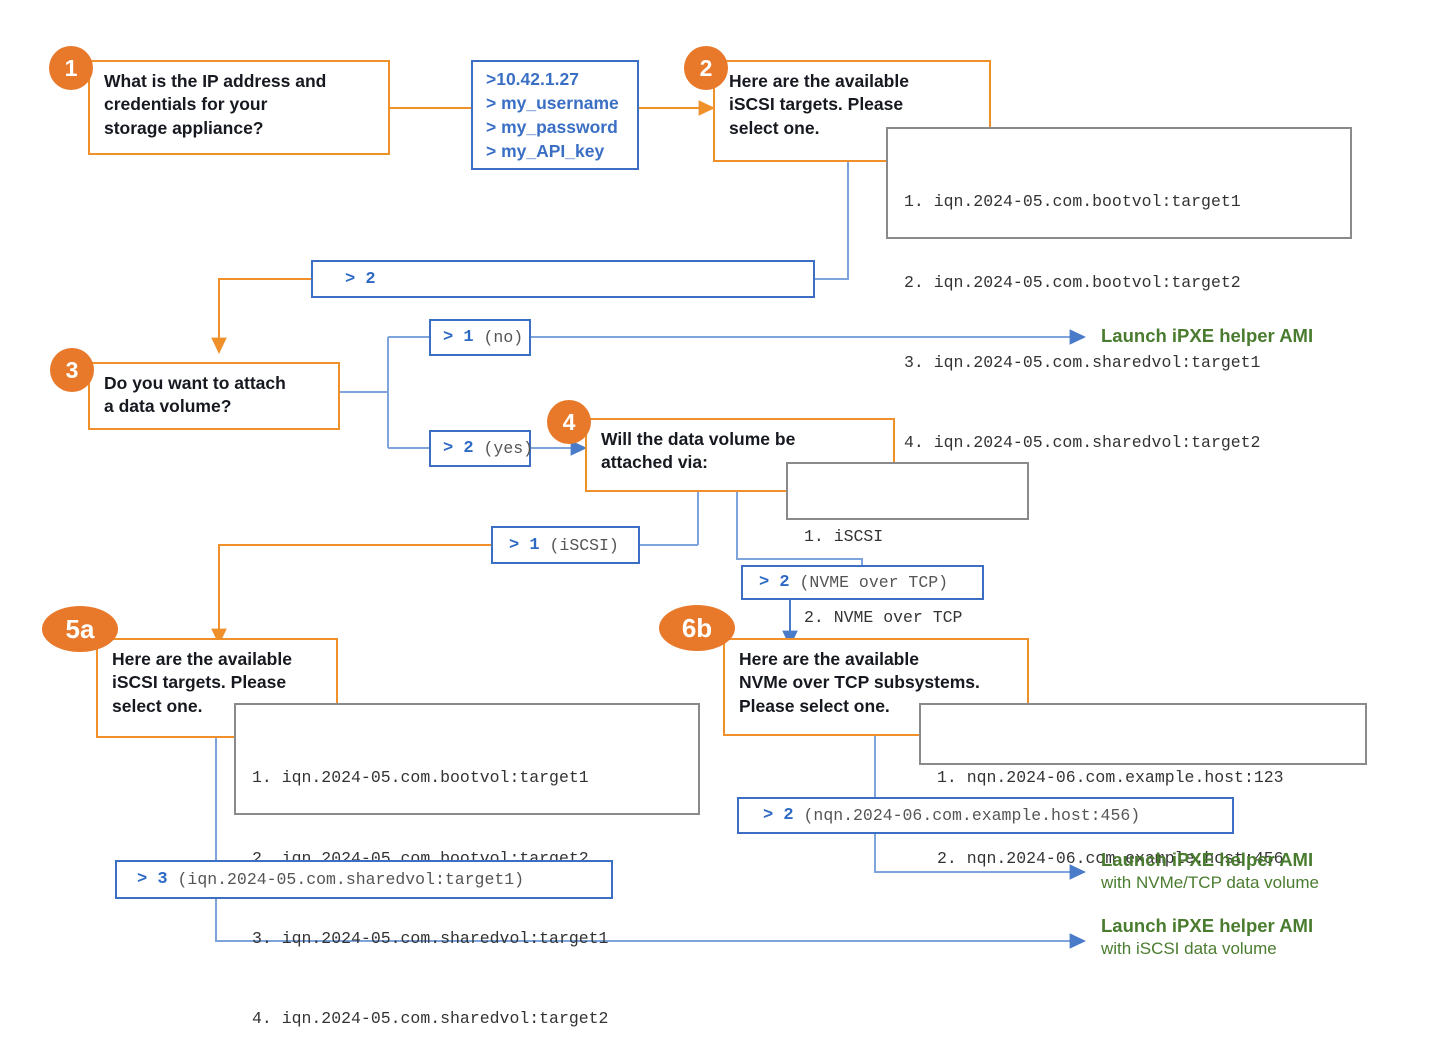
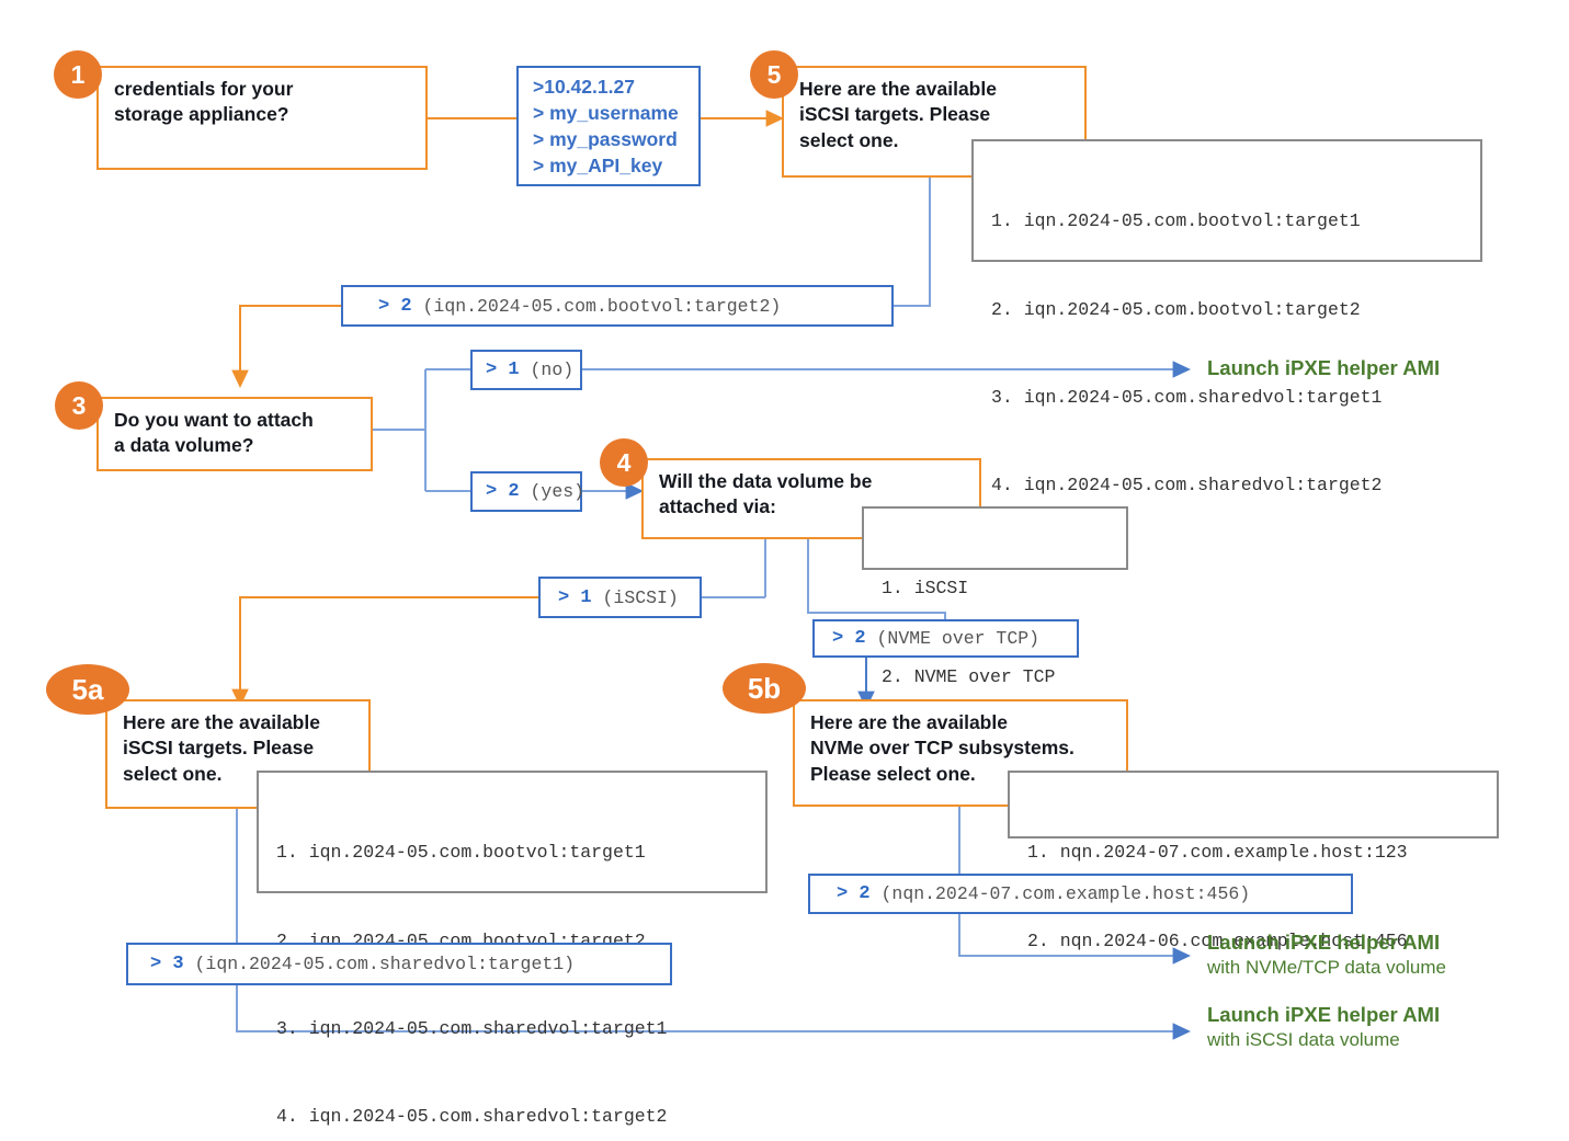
  1
- What is the IP address and
  credentials for your
  storage appliance?
  >10.42.1.27
  > my_username
  > my_password
  > my_API_key
- 2
+ 5
  Here are the available
  iSCSI targets. Please
  select one.
  1. iqn.2024-05.com.bootvol:target1
  2. iqn.2024-05.com.bootvol:target2
  3. iqn.2024-05.com.sharedvol:target1
  4. iqn.2024-05.com.sharedvol:target2
  > 2
+ (iqn.2024-05.com.bootvol:target2)
  3
  Do you want to attach
  a data volume?
  > 1
  (no)
  > 2
  (yes)
  Launch iPXE helper AMI
  4
  Will the data volume be
  attached via:
  1. iSCSI
  2. NVME over TCP
  > 1
  (iSCSI)
  > 2
  (NVME over TCP)
  5a
  Here are the available
  iSCSI targets. Please
  select one.
  1. iqn.2024-05.com.bootvol:target1
  2. iqn.2024-05.com.bootvol:target2
  3. iqn.2024-05.com.sharedvol:target1
  4. iqn.2024-05.com.sharedvol:target2
- 6b
+ 5b
  Here are the available
  NVMe over TCP subsystems.
  Please select one.
- 1. nqn.2024-06.com.example.host:123
+ 1. nqn.2024-07.com.example.host:123
  2. nqn.2024-06.com.example.host:456
  > 2
- (nqn.2024-06.com.example.host:456)
+ (nqn.2024-07.com.example.host:456)
  Launch iPXE helper AMI
  with NVMe/TCP data volume
  > 3
  (iqn.2024-05.com.sharedvol:target1)
  Launch iPXE helper AMI
  with iSCSI data volume
